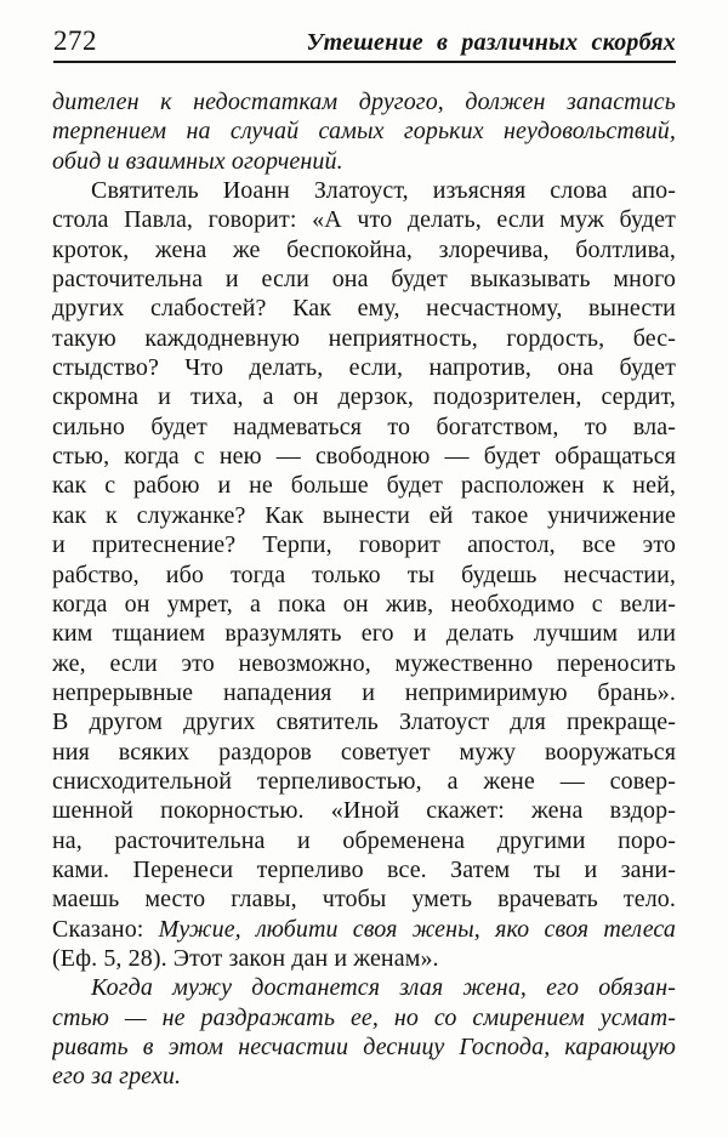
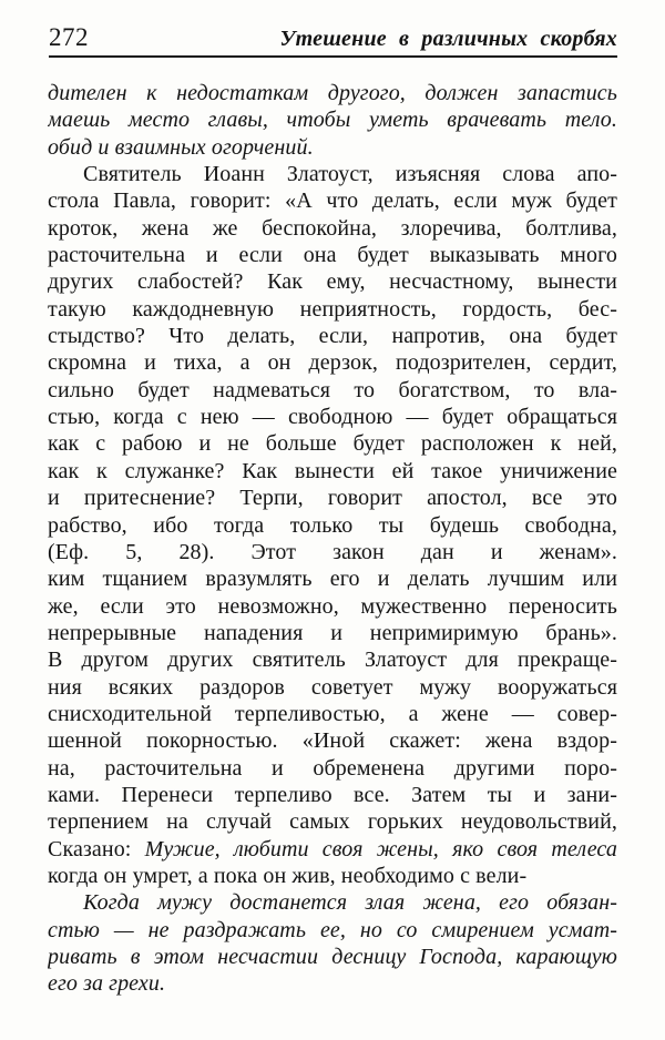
  272
  Утешение в различных скорбях
  дителен к недостаткам другого, должен запастись
- терпением на случай самых горьких неудовольствий,
+ маешь место главы, чтобы уметь врачевать тело.
  обид и взаимных огорчений.
  Святитель Иоанн Златоуст, изъясняя слова апо-
  стола Павла, говорит: «А что делать, если муж будет
  кроток, жена же беспокойна, злоречива, болтлива,
  расточительна и если она будет выказывать много
  других слабостей? Как ему, несчастному, вынести
  такую каждодневную неприятность, гордость, бес-
  стыдство? Что делать, если, напротив, она будет
  скромна и тиха, а он дерзок, подозрителен, сердит,
  сильно будет надмеваться то богатством, то вла-
  стью, когда с нею — свободною — будет обращаться
  как с рабою и не больше будет расположен к ней,
  как к служанке? Как вынести ей такое уничижение
  и притеснение? Терпи, говорит апостол, все это
- рабство, ибо тогда только ты будешь несчастии,
+ рабство, ибо тогда только ты будешь свободна,
- когда он умрет, а пока он жив, необходимо с вели-
+ (Еф. 5, 28). Этот закон дан и женам».
  ким тщанием вразумлять его и делать лучшим или
  же, если это невозможно, мужественно переносить
  непрерывные нападения и непримиримую брань».
  В другом других святитель Златоуст для прекраще-
  ния всяких раздоров советует мужу вооружаться
  снисходительной терпеливостью, а жене — совер-
  шенной покорностью. «Иной скажет: жена вздор-
  на, расточительна и обременена другими поро-
  ками. Перенеси терпеливо все. Затем ты и зани-
- маешь место главы, чтобы уметь врачевать тело.
+ терпением на случай самых горьких неудовольствий,
  Сказано: Мужие, любити своя жены, яко своя телеса
- (Еф. 5, 28). Этот закон дан и женам».
+ когда он умрет, а пока он жив, необходимо с вели-
  Когда мужу достанется злая жена, его обязан-
  стью — не раздражать ее, но со смирением усмат-
  ривать в этом несчастии десницу Господа, карающую
  его за грехи.
